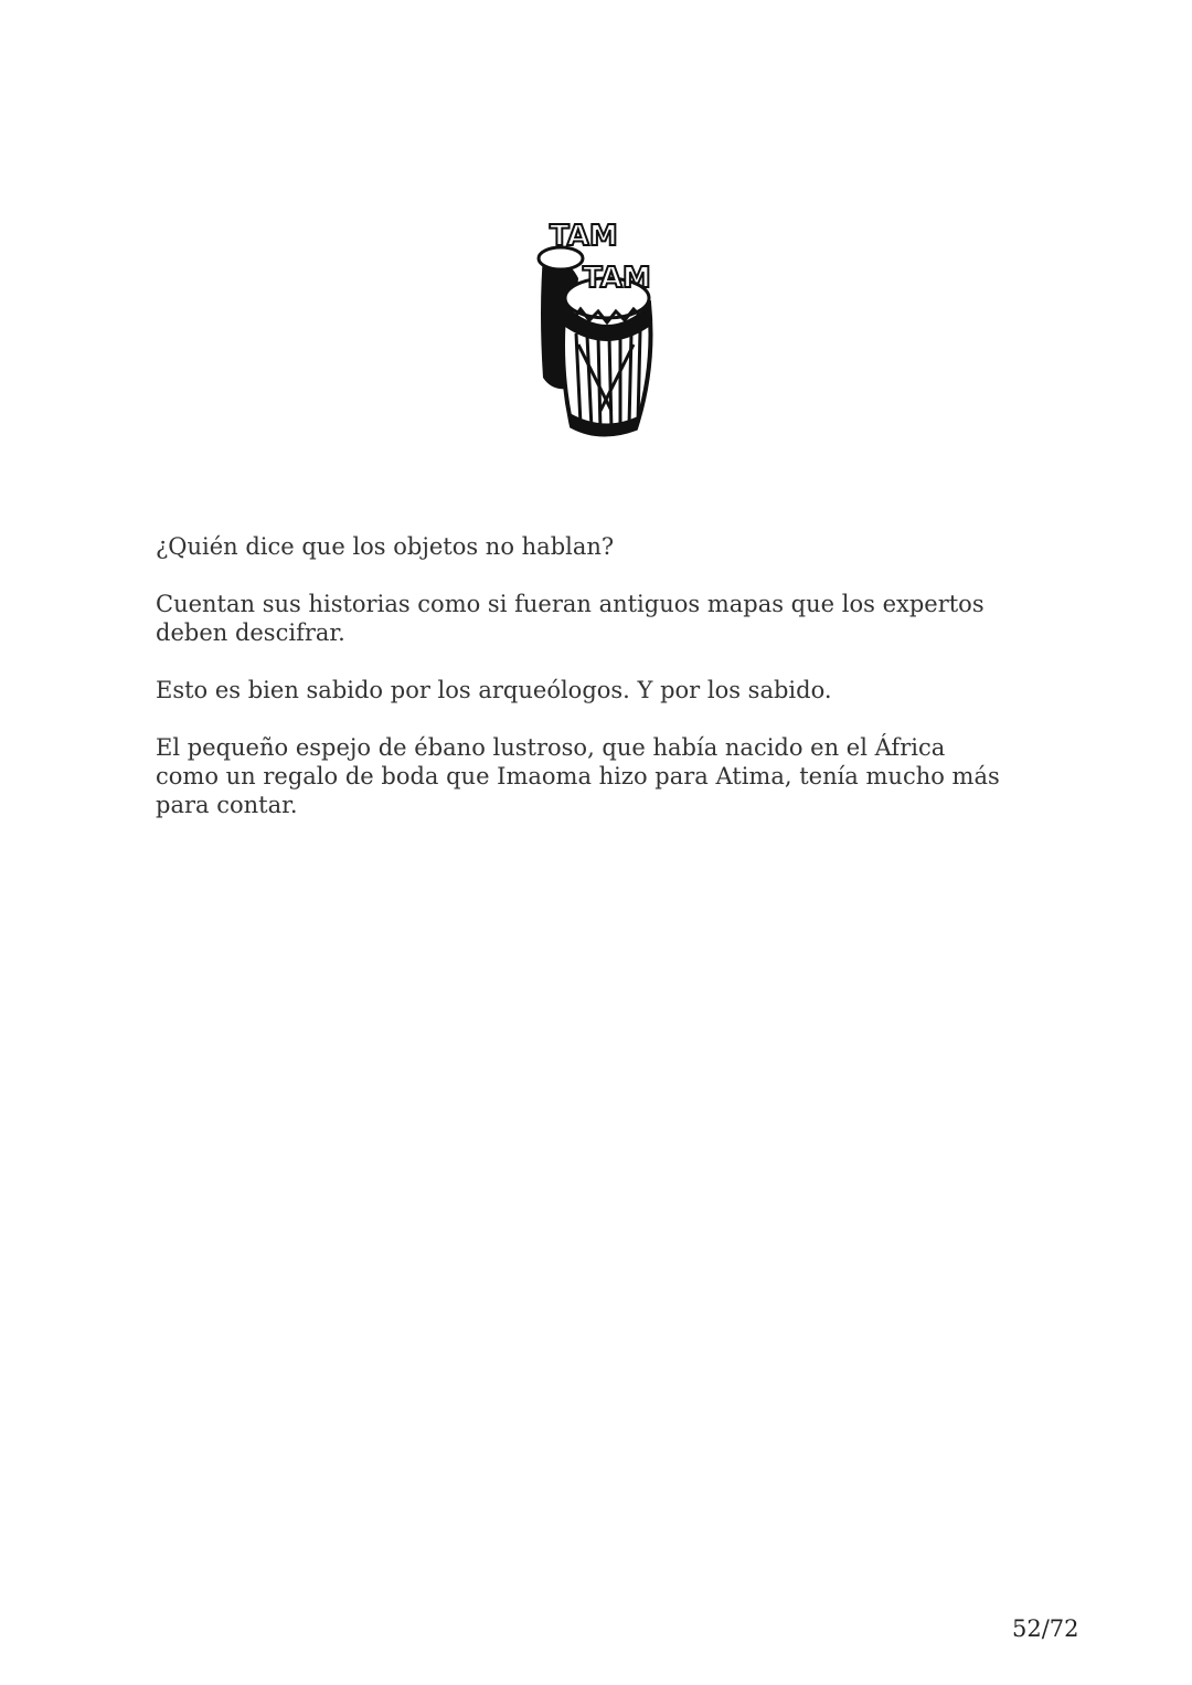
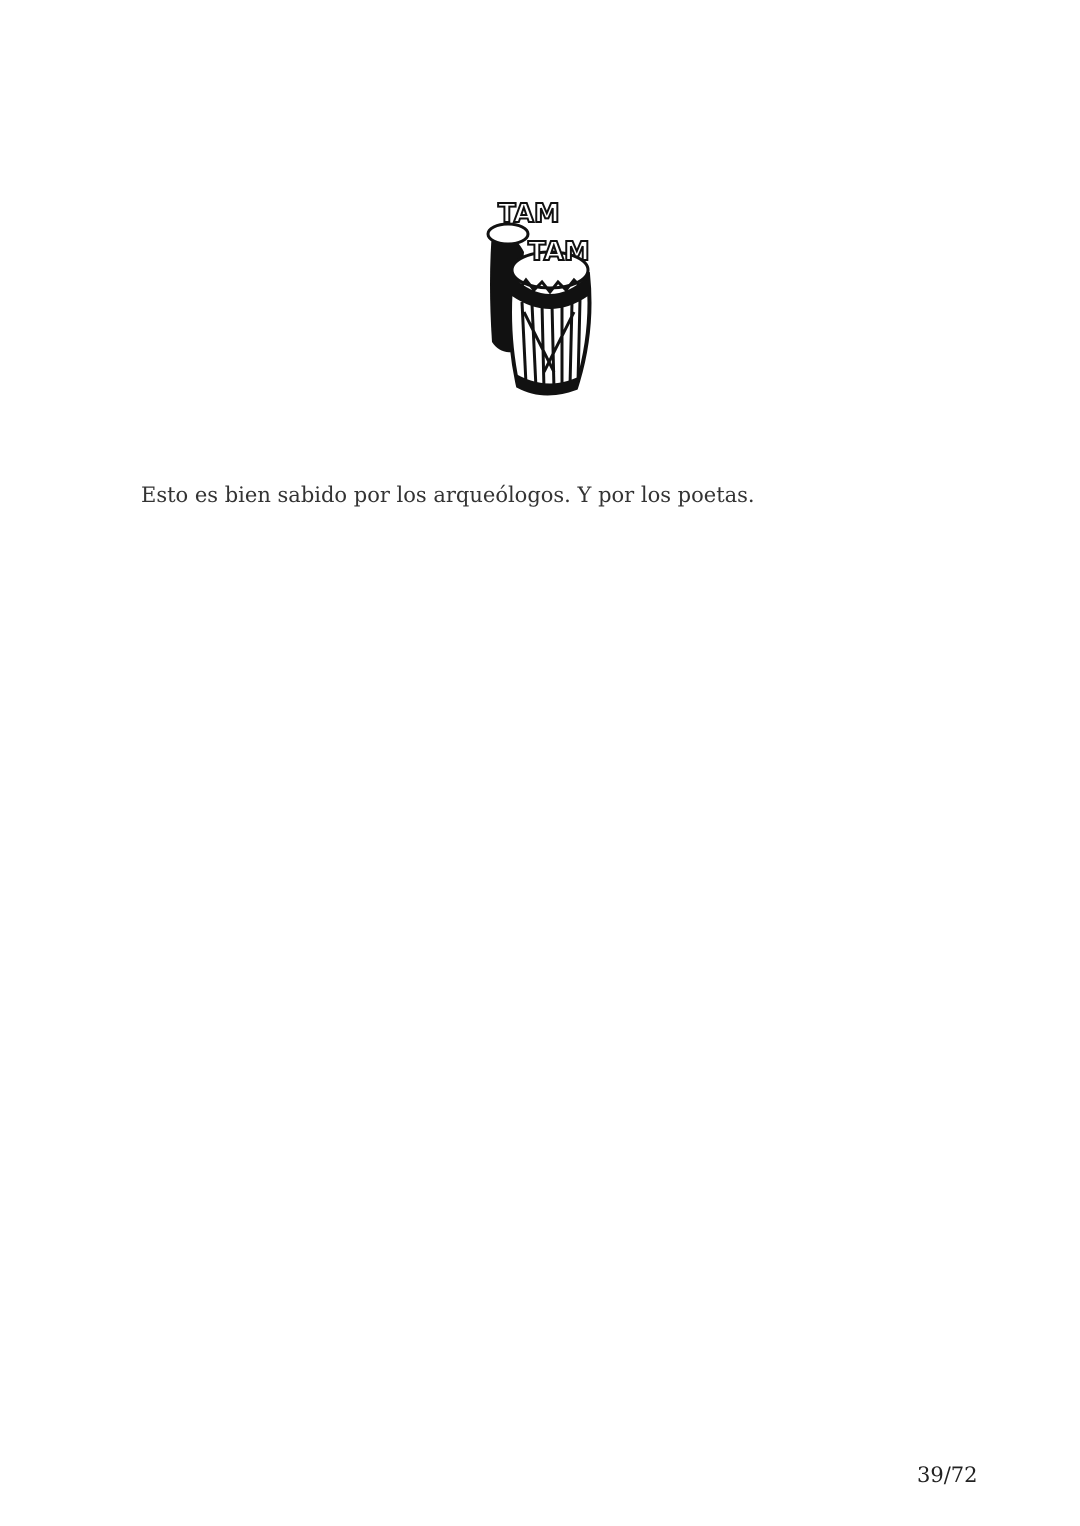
  TAM
  TAM
- ¿Quién dice que los objetos no hablan?
- Cuentan sus historias como si fueran antiguos mapas que los expertos
- deben descifrar.
- Esto es bien sabido por los arqueólogos. Y por los sabido.
+ Esto es bien sabido por los arqueólogos. Y por los poetas.
- El pequeño espejo de ébano lustroso, que había nacido en el África
- como un regalo de boda que Imaoma hizo para Atima, tenía mucho más
- para contar.
- 52/72
+ 39/72
